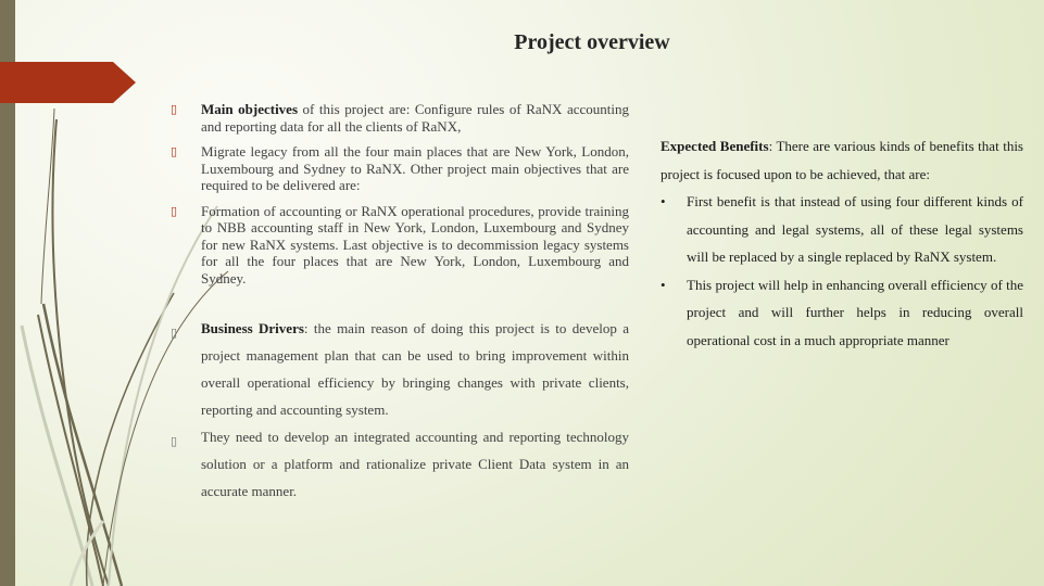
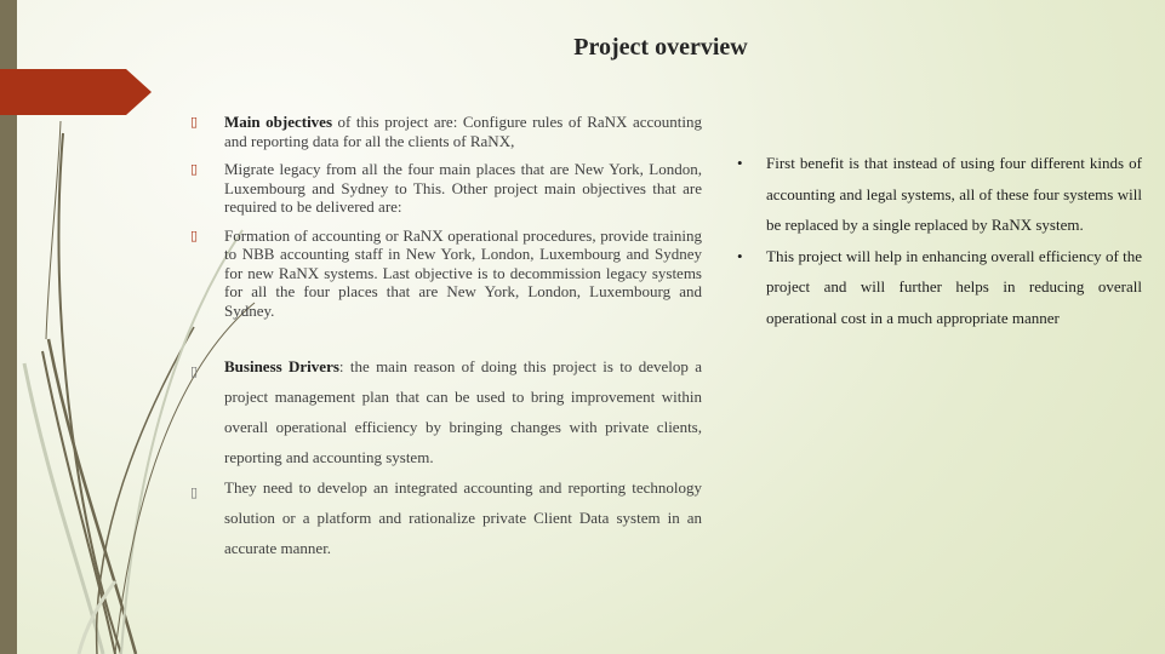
  Project overview
  ▯
  Main objectives of this project are: Configure rules of RaNX accounting and reporting data for all the clients of RaNX,
  ▯
- Migrate legacy from all the four main places that are New York, London, Luxembourg and Sydney to RaNX. Other project main objectives that are required to be delivered are:
+ Migrate legacy from all the four main places that are New York, London, Luxembourg and Sydney to This. Other project main objectives that are required to be delivered are:
  ▯
  Formation of accounting or RaNX operational procedures, provide training to NBB accounting staff in New York, London, Luxembourg and Sydney for new RaNX systems. Last objective is to decommission legacy systems for all the four places that are New York, London, Luxembourg and Sydney.
  ▯
  Business Drivers: the main reason of doing this project is to develop a project management plan that can be used to bring improvement within overall operational efficiency by bringing changes with private clients, reporting and accounting system.
  ▯
  They need to develop an integrated accounting and reporting technology solution or a platform and rationalize private Client Data system in an accurate manner.
- Expected Benefits: There are various kinds of benefits that this project is focused upon to be achieved, that are:
  •
- First benefit is that instead of using four different kinds of accounting and legal systems, all of these legal systems will be replaced by a single replaced by RaNX system.
+ First benefit is that instead of using four different kinds of accounting and legal systems, all of these four systems will be replaced by a single replaced by RaNX system.
  •
  This project will help in enhancing overall efficiency of the project and will further helps in reducing overall operational cost in a much appropriate manner
